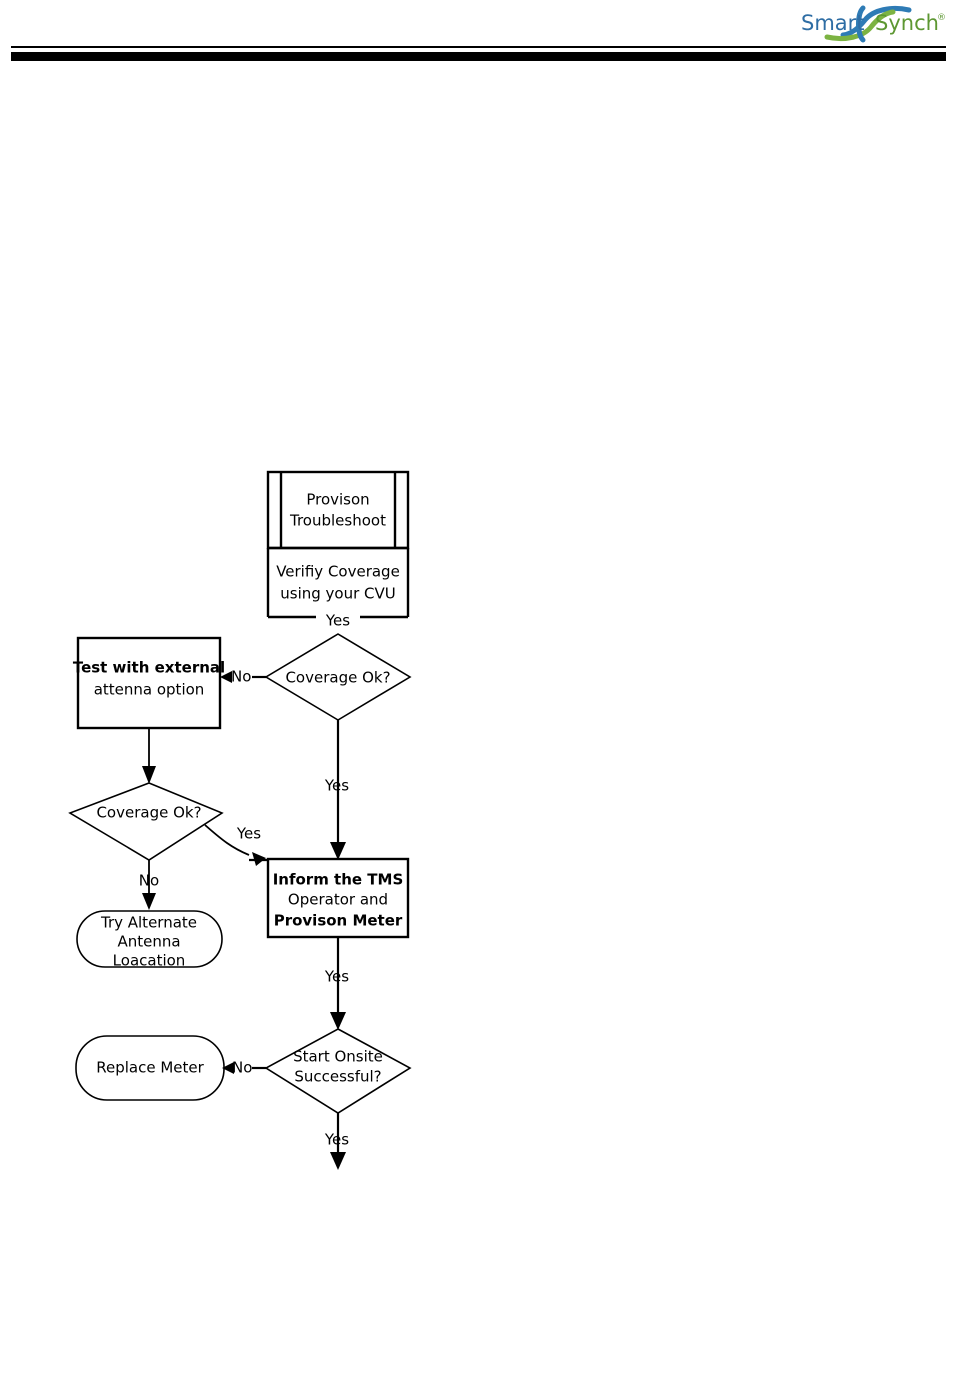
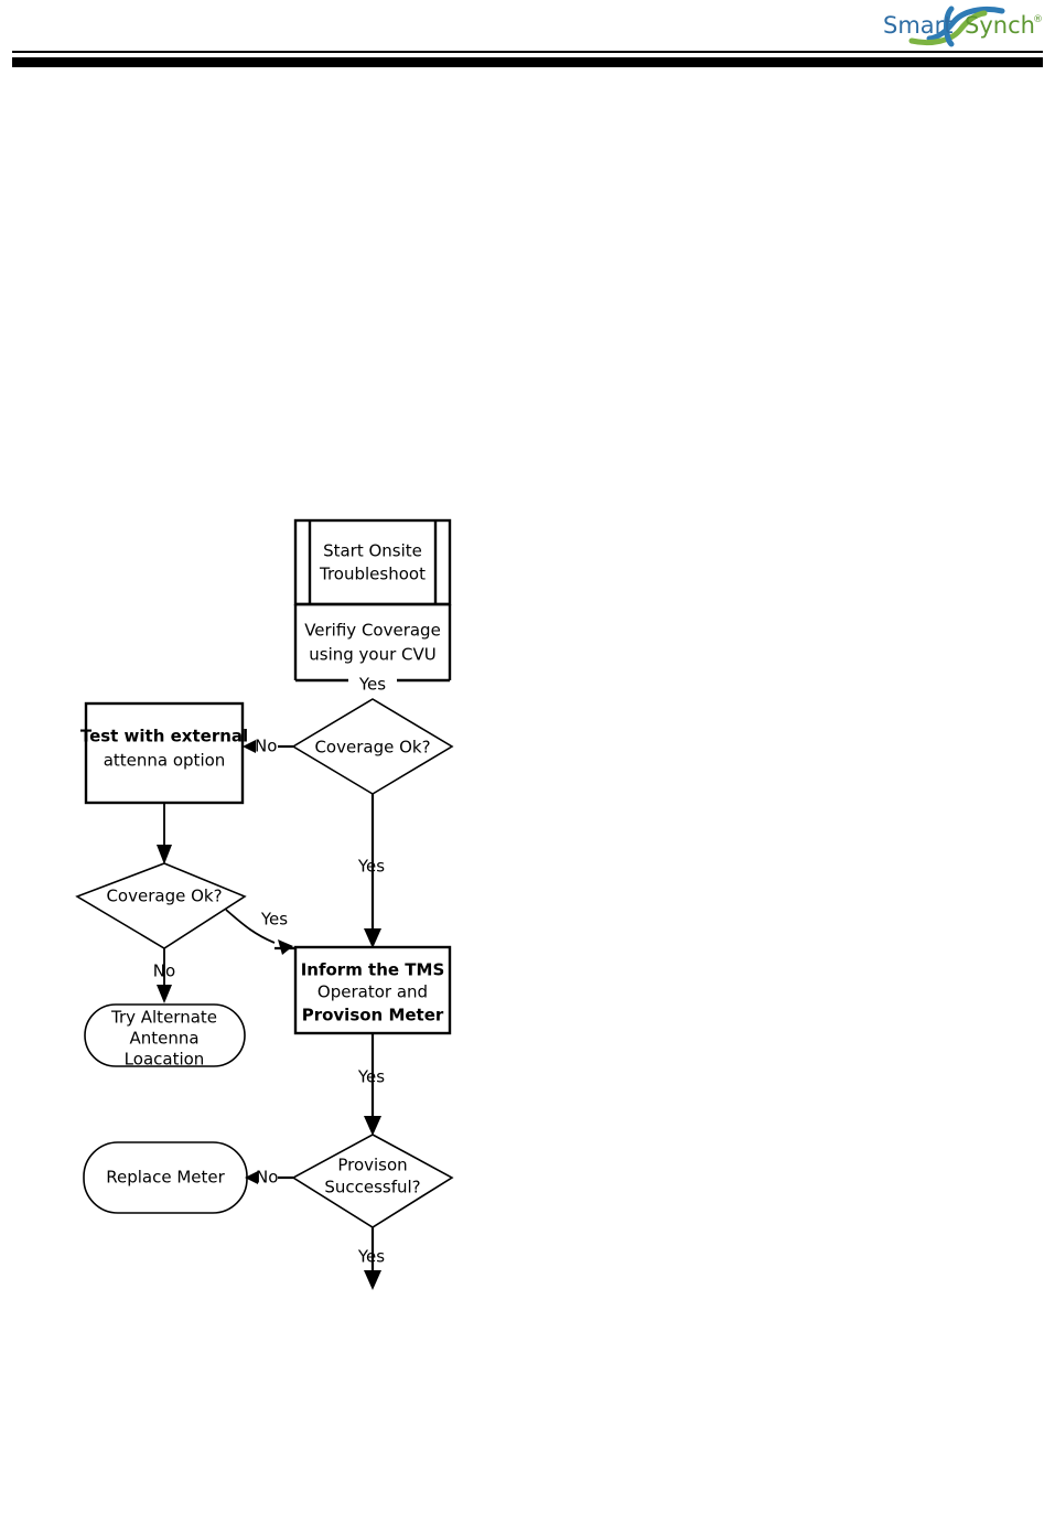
  Smart
  Synch
  ®
- Provison
+ Start Onsite
  Troubleshoot
  Verifiy Coverage
  using your CVU
  Yes
  Coverage Ok?
  Test with external
  attenna option
  No
  Yes
  Coverage Ok?
  No
  Yes
  Try Alternate
  Antenna
  Loacation
  Inform the TMS
  Operator and
  Provison Meter
  Yes
- Start Onsite
+ Provison
  Successful?
  Replace Meter
  No
  Yes
